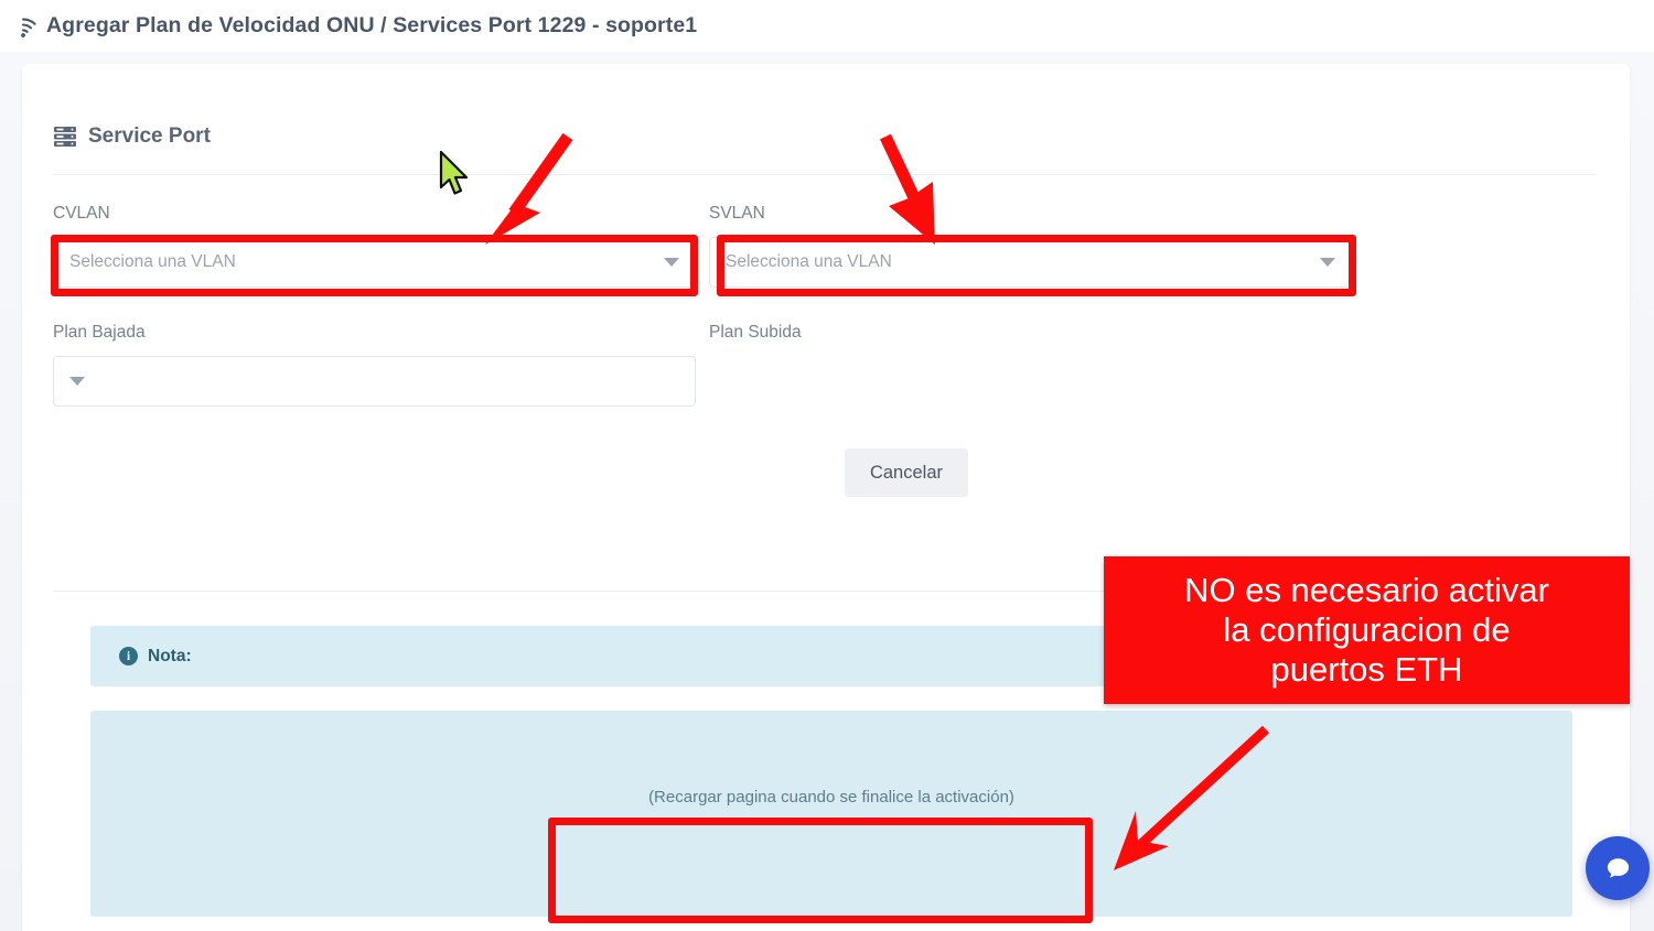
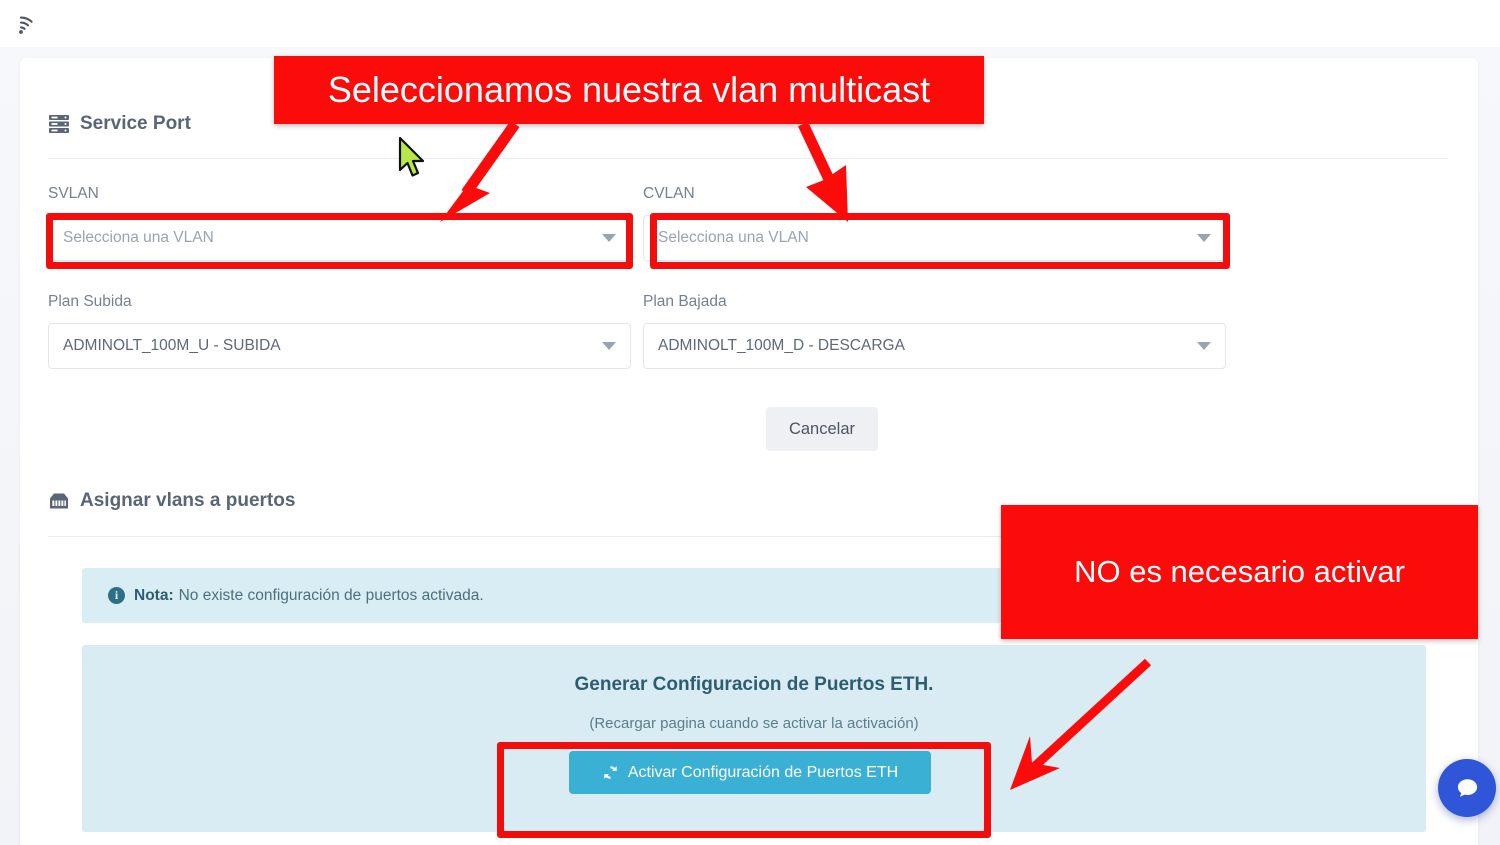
- Agregar Plan de Velocidad ONU / Services Port 1229 - soporte1
  Service Port
- CVLAN
+ SVLAN
  Selecciona una VLAN
- SVLAN
+ CVLAN
  Selecciona una VLAN
- Plan Bajada
+ Plan Subida
+ ADMINOLT_100M_U - SUBIDA
- Plan Subida
+ Plan Bajada
+ ADMINOLT_100M_D - DESCARGA
  Cancelar
+ Asignar vlans a puertos
  i
  Nota:
+ No existe configuración de puertos activada.
+ Generar Configuracion de Puertos ETH.
- (Recargar pagina cuando se finalice la activación)
+ (Recargar pagina cuando se activar la activación)
+ Activar Configuración de Puertos ETH
+ Seleccionamos nuestra vlan multicast
  NO es necesario activar
- la configuracion de
- puertos ETH
